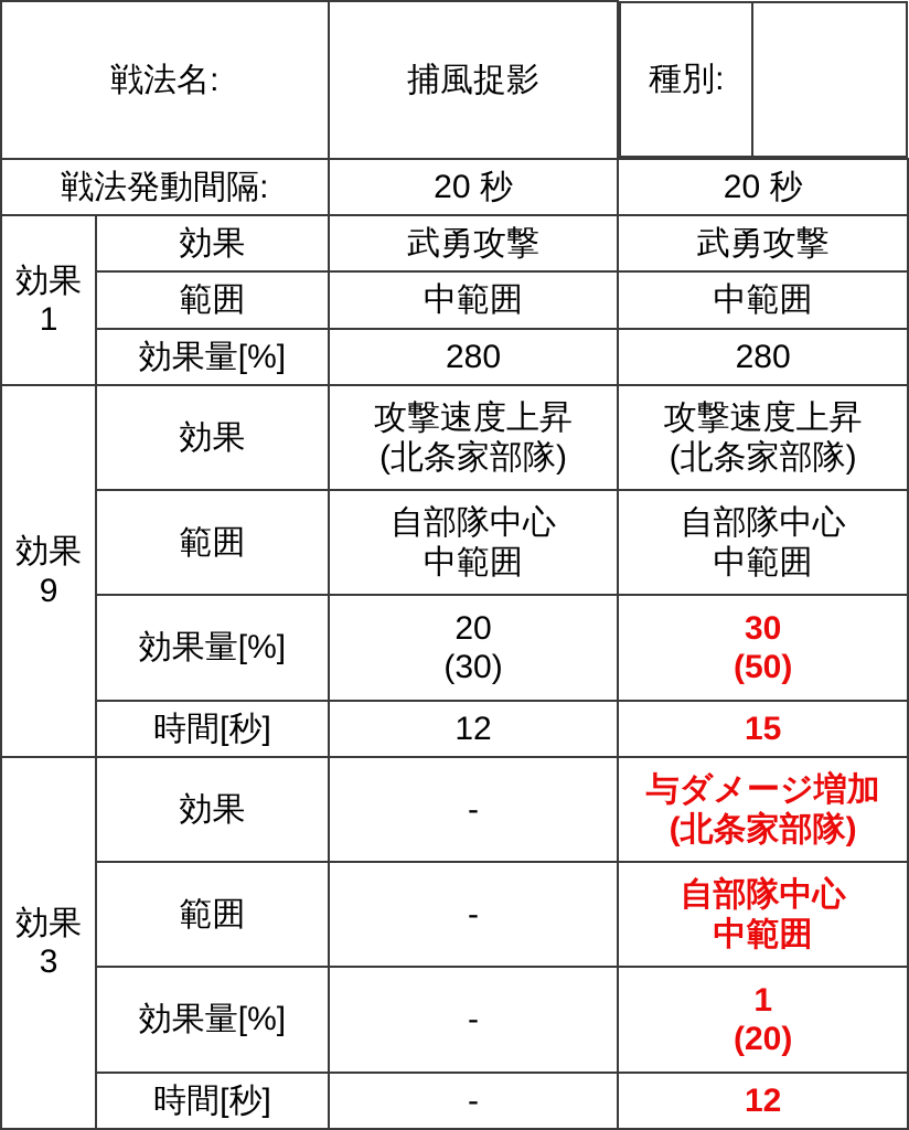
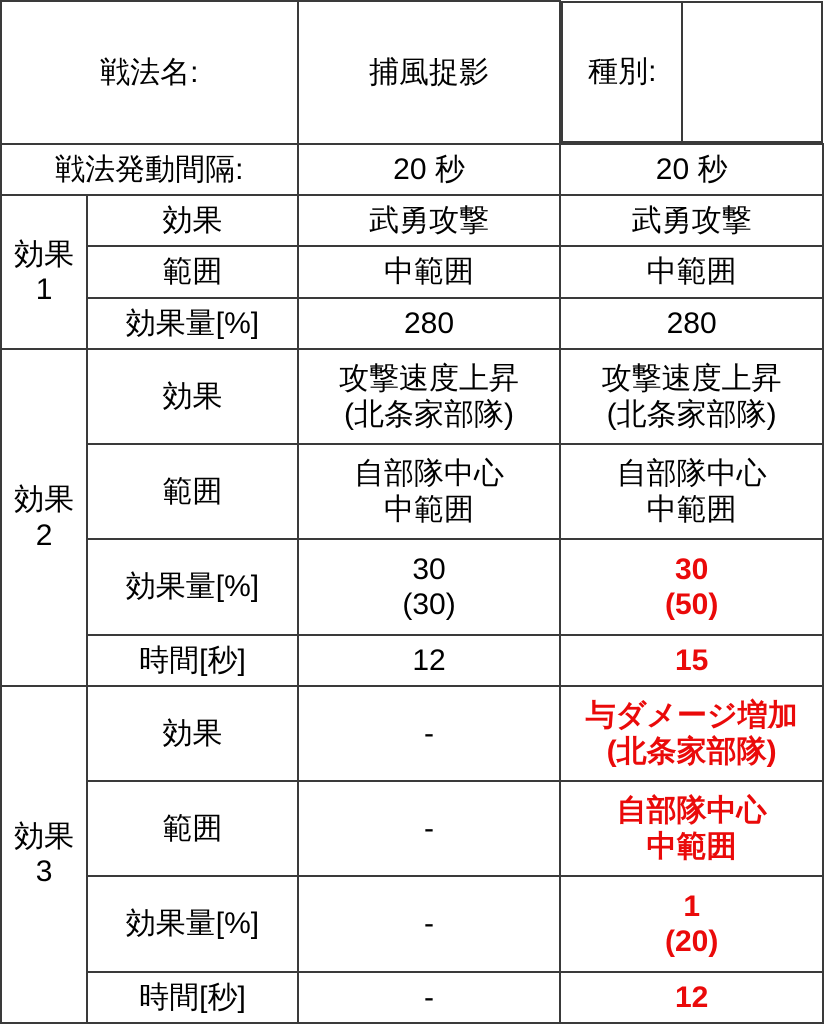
  戦法名:	捕風捉影
  戦法発動間隔:	20 秒	20 秒
  効果 1	効果	武勇攻撃	武勇攻撃
  範囲	中範囲	中範囲
  効果量[%]	280	280
- 効果 9	効果	攻撃速度上昇 (北条家部隊)	攻撃速度上昇 (北条家部隊)
+ 効果 2	効果	攻撃速度上昇 (北条家部隊)	攻撃速度上昇 (北条家部隊)
  範囲	自部隊中心 中範囲	自部隊中心 中範囲
- 効果量[%]	20 (30)	30 (50)
+ 効果量[%]	30 (30)	30 (50)
  時間[秒]	12	15
  効果 3	効果	-	与ダメージ増加 (北条家部隊)
  範囲	-	自部隊中心 中範囲
  効果量[%]	-	1 (20)
  時間[秒]	-	12
